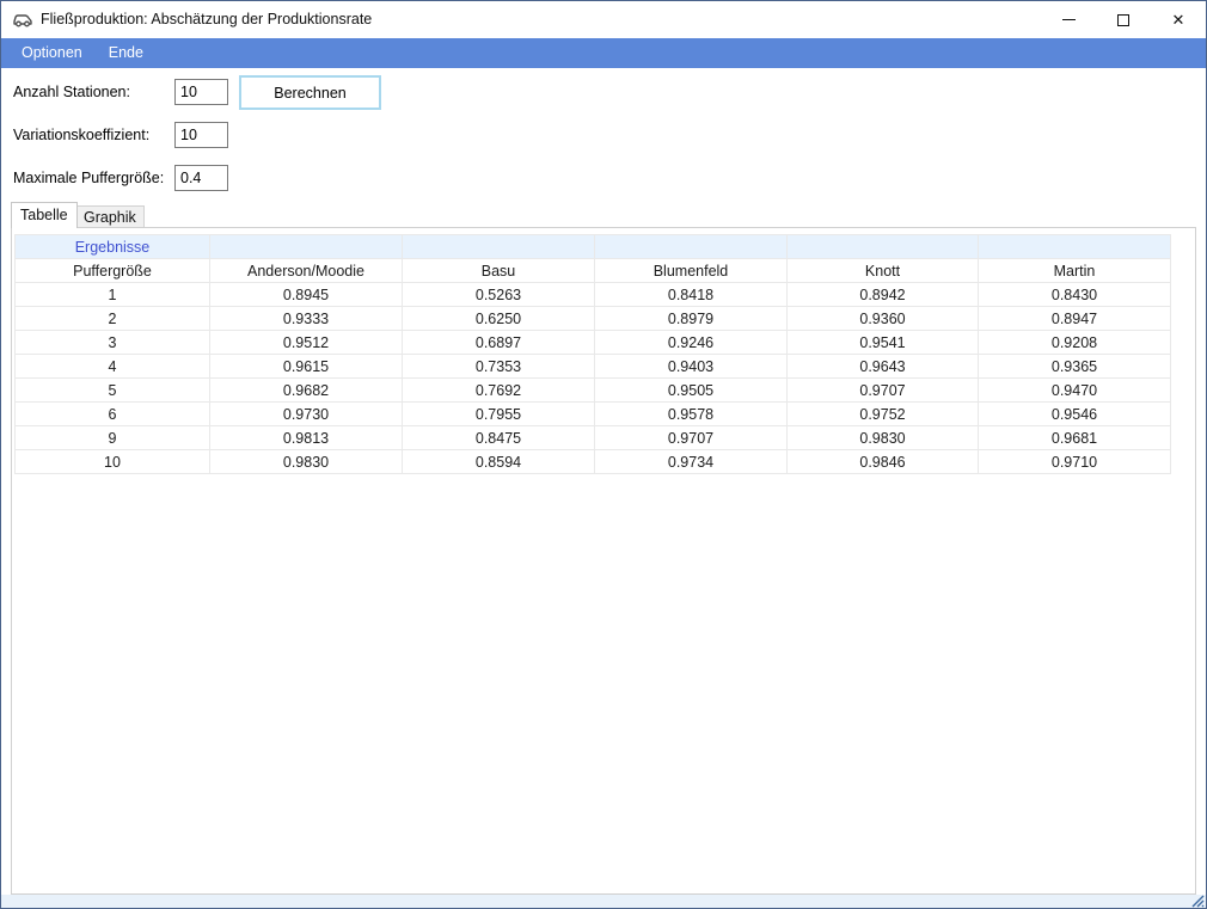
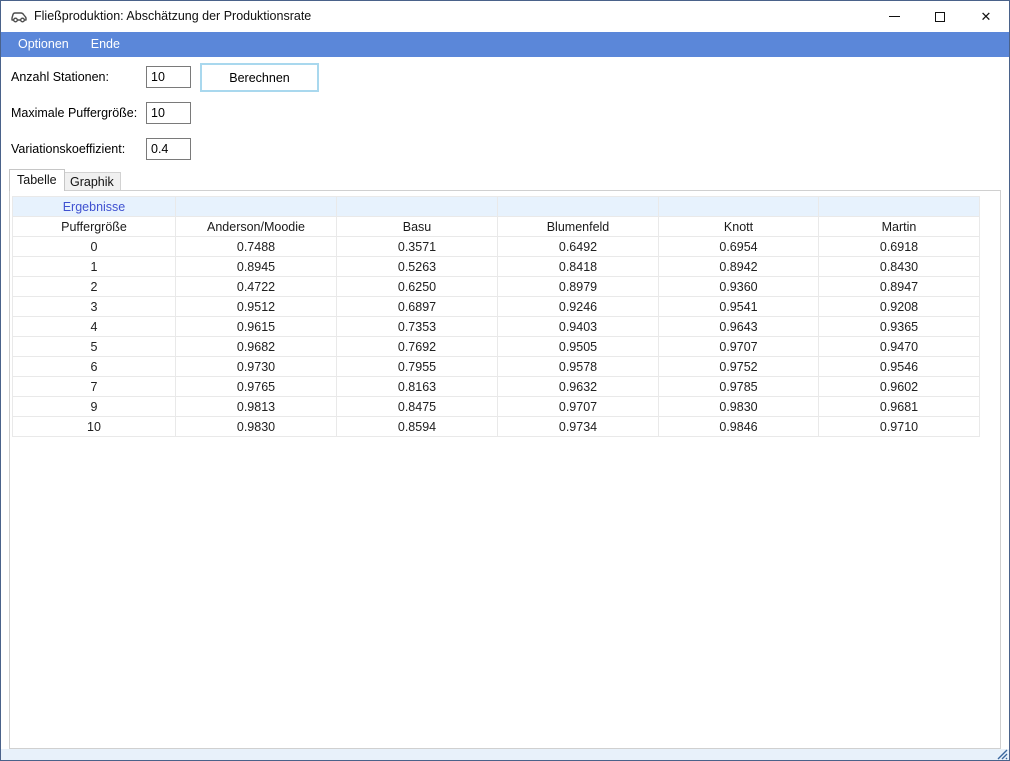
  Fließproduktion: Abschätzung der Produktionsrate
  ✕
  Optionen
  Ende
  Anzahl Stationen:
  10
  Berechnen
- Variationskoeffizient:
+ Maximale Puffergröße:
  10
- Maximale Puffergröße:
+ Variationskoeffizient:
  0.4
  Tabelle
  Graphik
  Ergebnisse
  Puffergröße	Anderson/Moodie	Basu	Blumenfeld	Knott	Martin
+ 0	0.7488	0.3571	0.6492	0.6954	0.6918
  1	0.8945	0.5263	0.8418	0.8942	0.8430
- 2	0.9333	0.6250	0.8979	0.9360	0.8947
+ 2	0.4722	0.6250	0.8979	0.9360	0.8947
  3	0.9512	0.6897	0.9246	0.9541	0.9208
  4	0.9615	0.7353	0.9403	0.9643	0.9365
  5	0.9682	0.7692	0.9505	0.9707	0.9470
  6	0.9730	0.7955	0.9578	0.9752	0.9546
+ 7	0.9765	0.8163	0.9632	0.9785	0.9602
  9	0.9813	0.8475	0.9707	0.9830	0.9681
  10	0.9830	0.8594	0.9734	0.9846	0.9710
